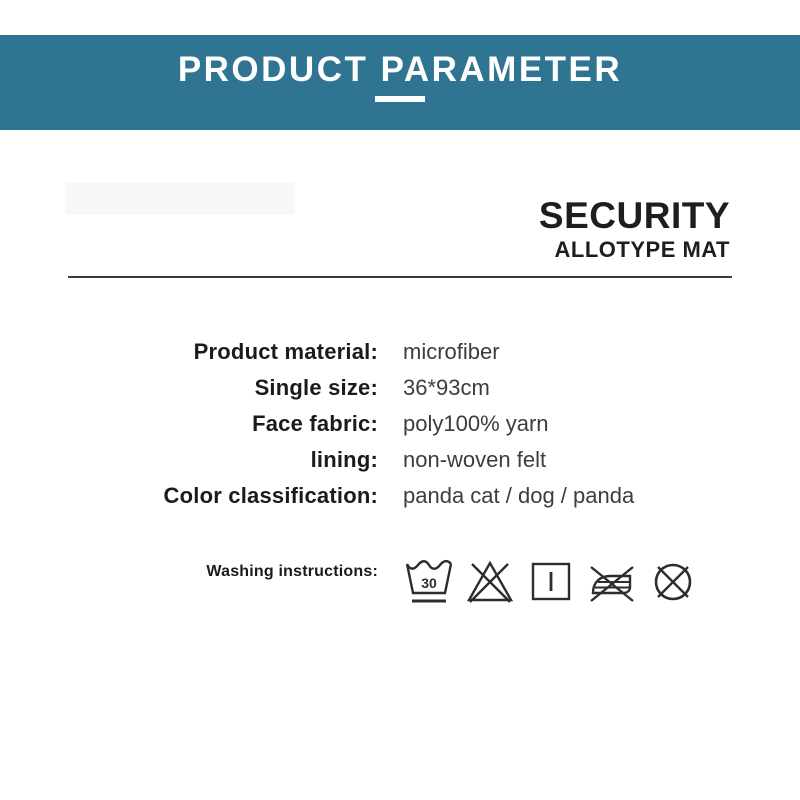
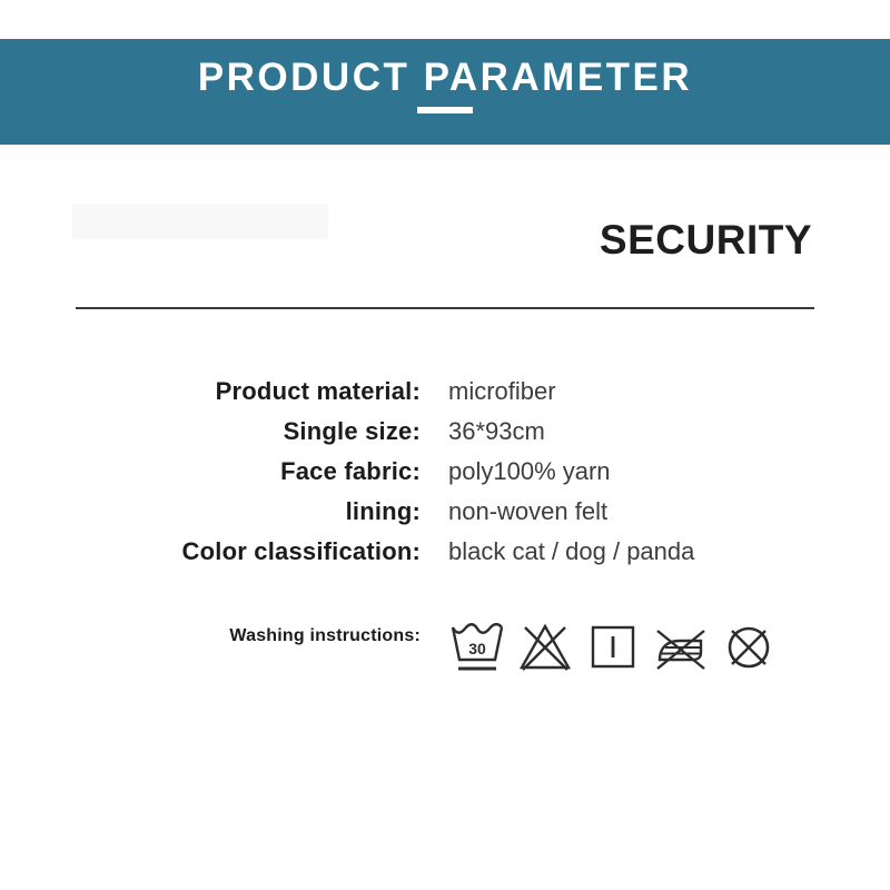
  PRODUCT PARAMETER
  SECURITY
- ALLOTYPE MAT
  Product material:
  microfiber
  Single size:
  36*93cm
  Face fabric:
  poly100% yarn
  lining:
  non-woven felt
  Color classification:
- panda cat / dog / panda
+ black cat / dog / panda
  Washing instructions:
  30
